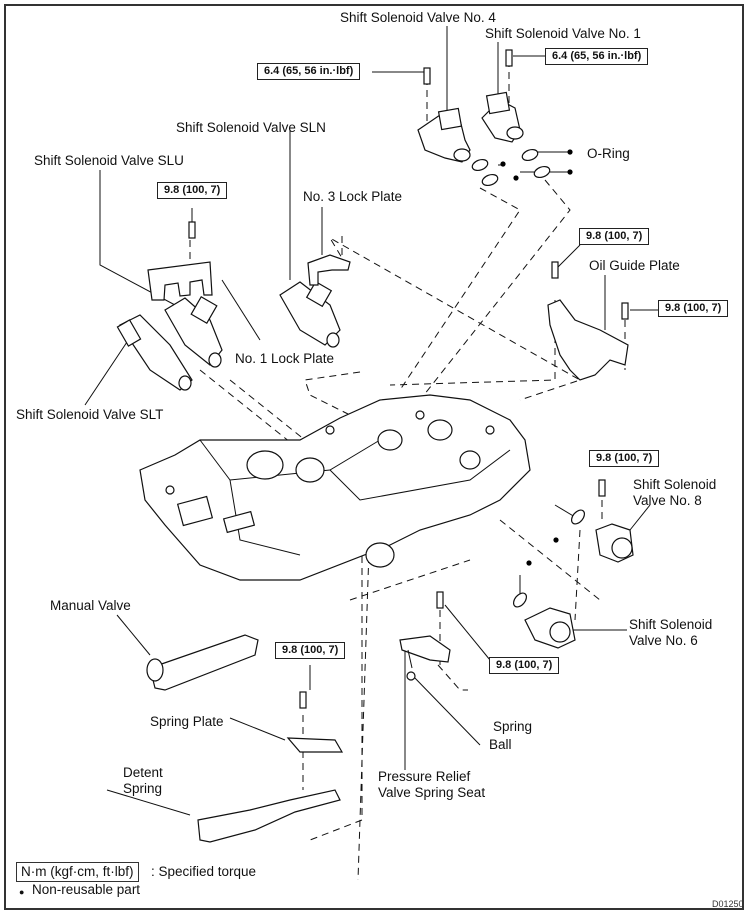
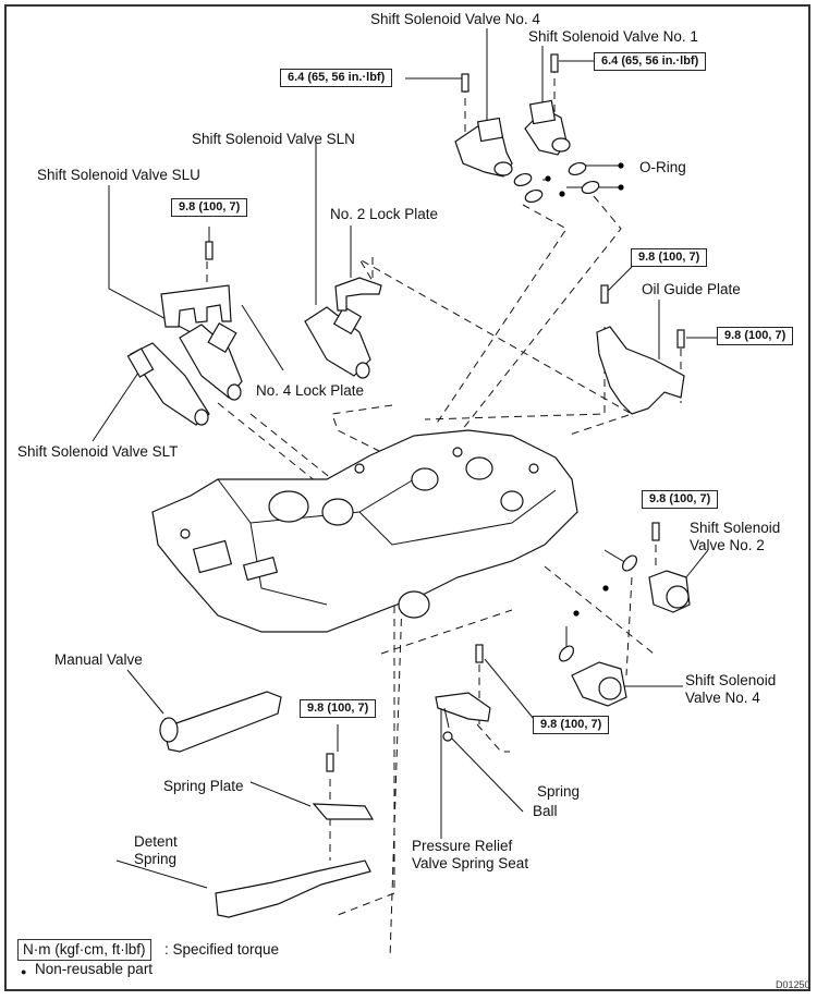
  Shift Solenoid Valve No. 4
  Shift Solenoid Valve No. 1
  Shift Solenoid Valve SLN
  Shift Solenoid Valve SLU
- No. 3 Lock Plate
+ No. 2 Lock Plate
  O-Ring
  Oil Guide Plate
- No. 1 Lock Plate
+ No. 4 Lock Plate
  Shift Solenoid Valve SLT
  Shift Solenoid
- Valve No. 8
+ Valve No. 2
  Shift Solenoid
- Valve No. 6
+ Valve No. 4
  Manual Valve
  Spring Plate
  Detent
  Spring
  Spring
  Ball
  Pressure Relief
  Valve Spring Seat
  6.4 (65, 56 in.·lbf)
  6.4 (65, 56 in.·lbf)
  9.8 (100, 7)
  9.8 (100, 7)
  9.8 (100, 7)
  9.8 (100, 7)
  9.8 (100, 7)
  9.8 (100, 7)
  N·m (kgf·cm, ft·lbf)
  : Specified torque
  ●
  Non-reusable part
  D01250
